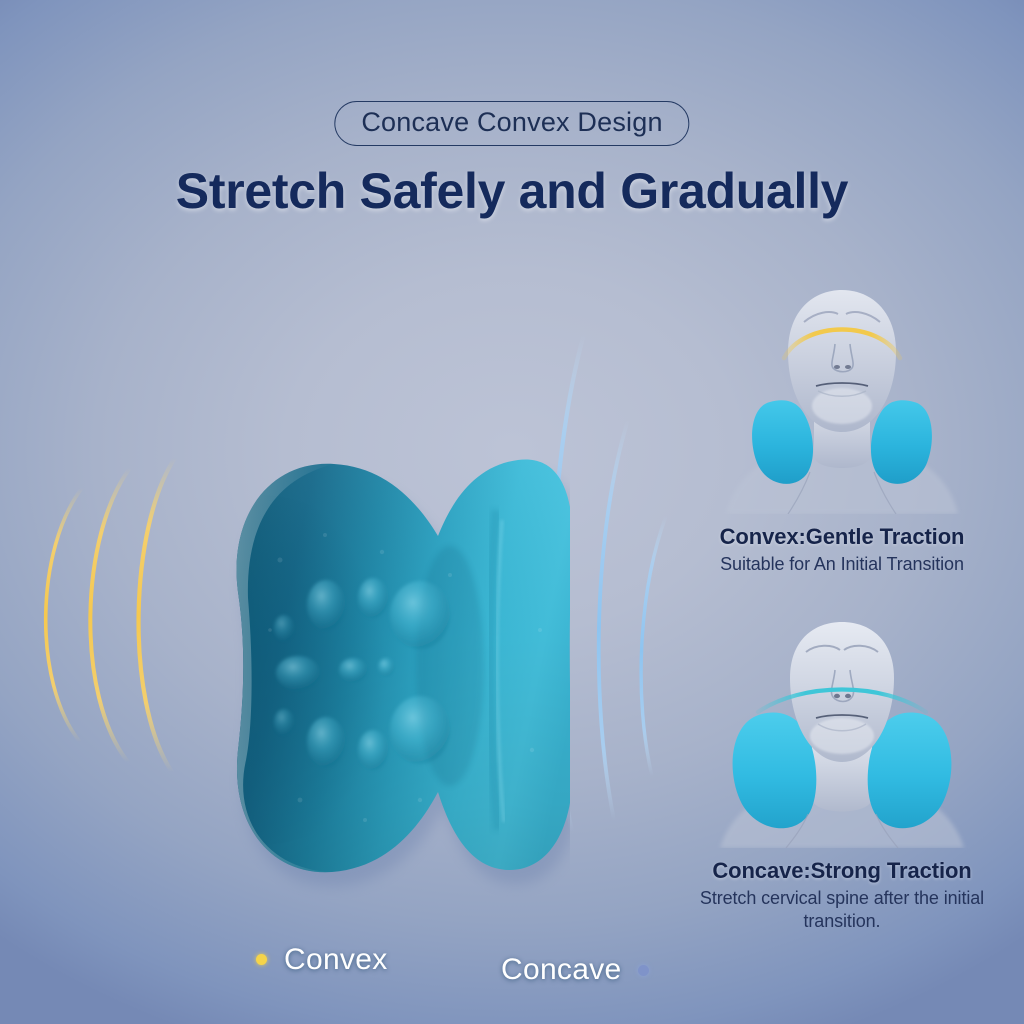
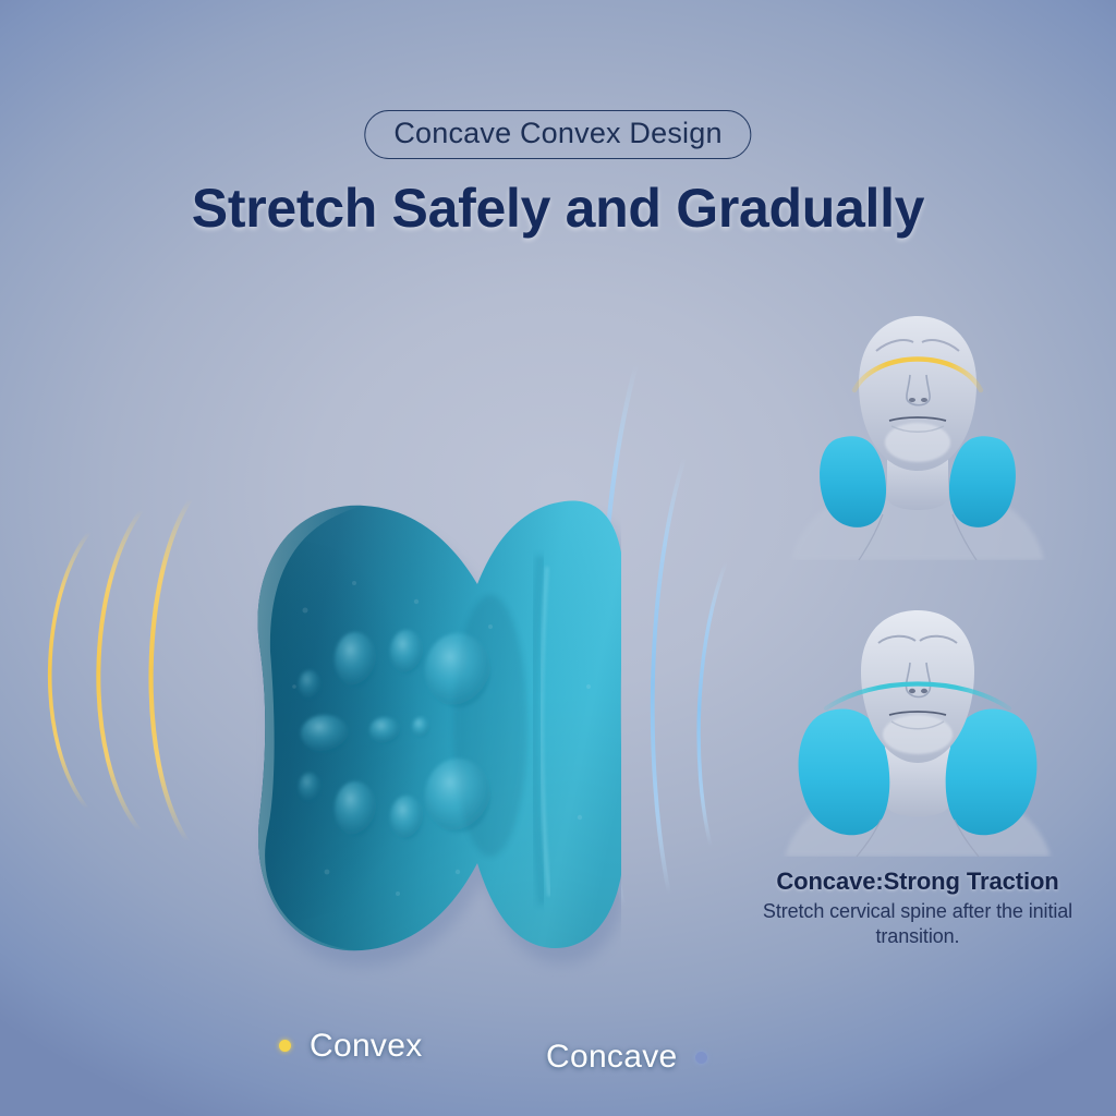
  Concave Convex Design
  Stretch Safely and Gradually
  Convex
  Concave
- Convex:Gentle Traction
- Suitable for An Initial Transition
  Concave:Strong Traction
  Stretch cervical spine after the initial transition.
